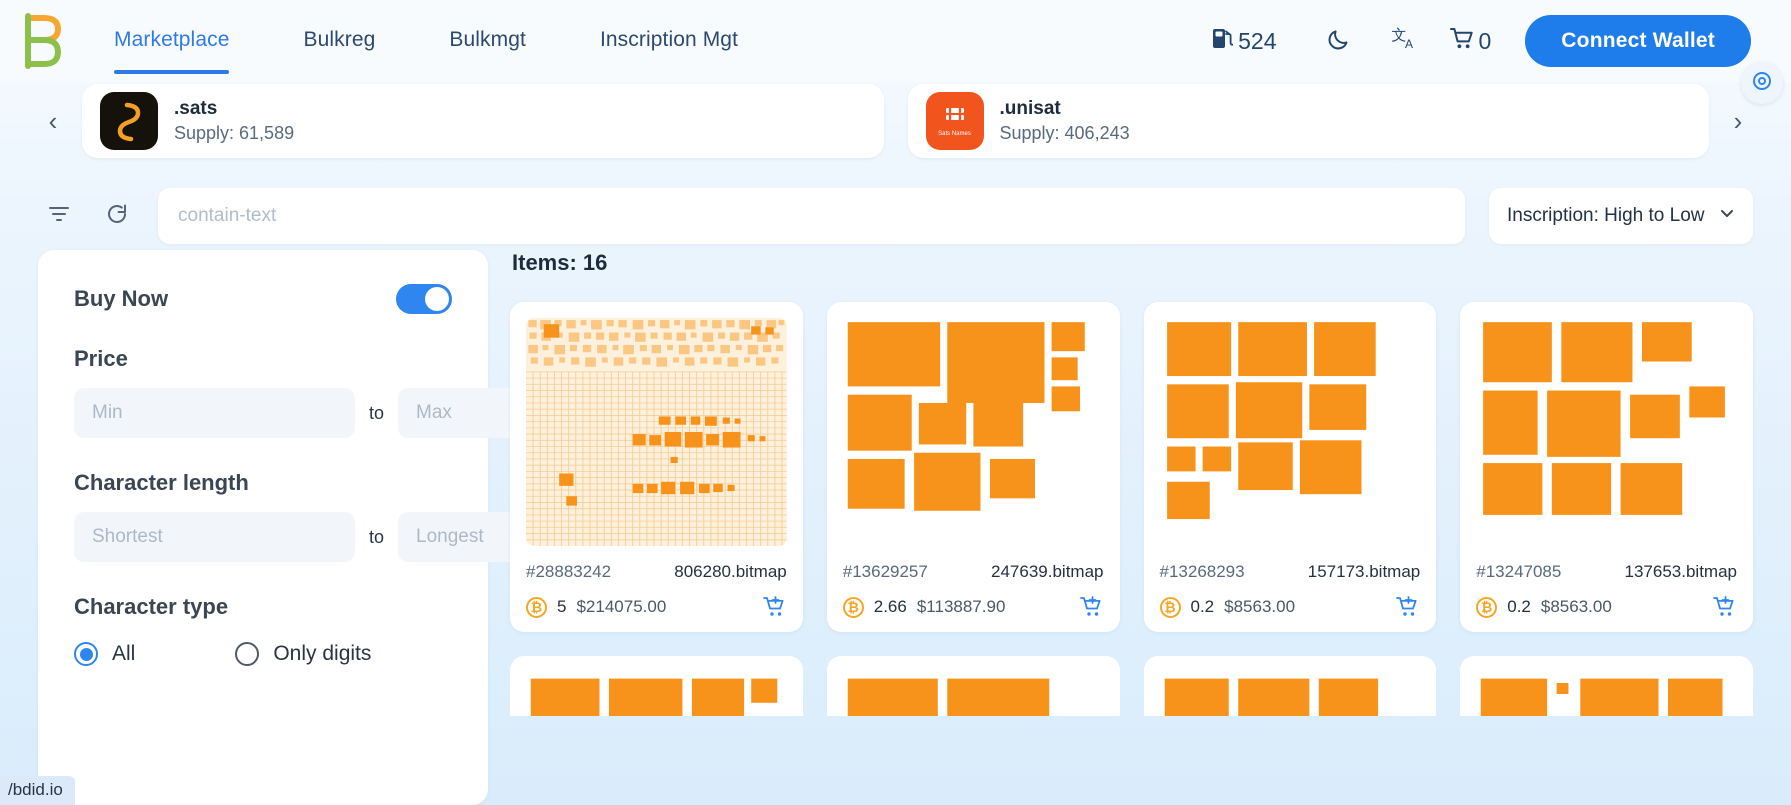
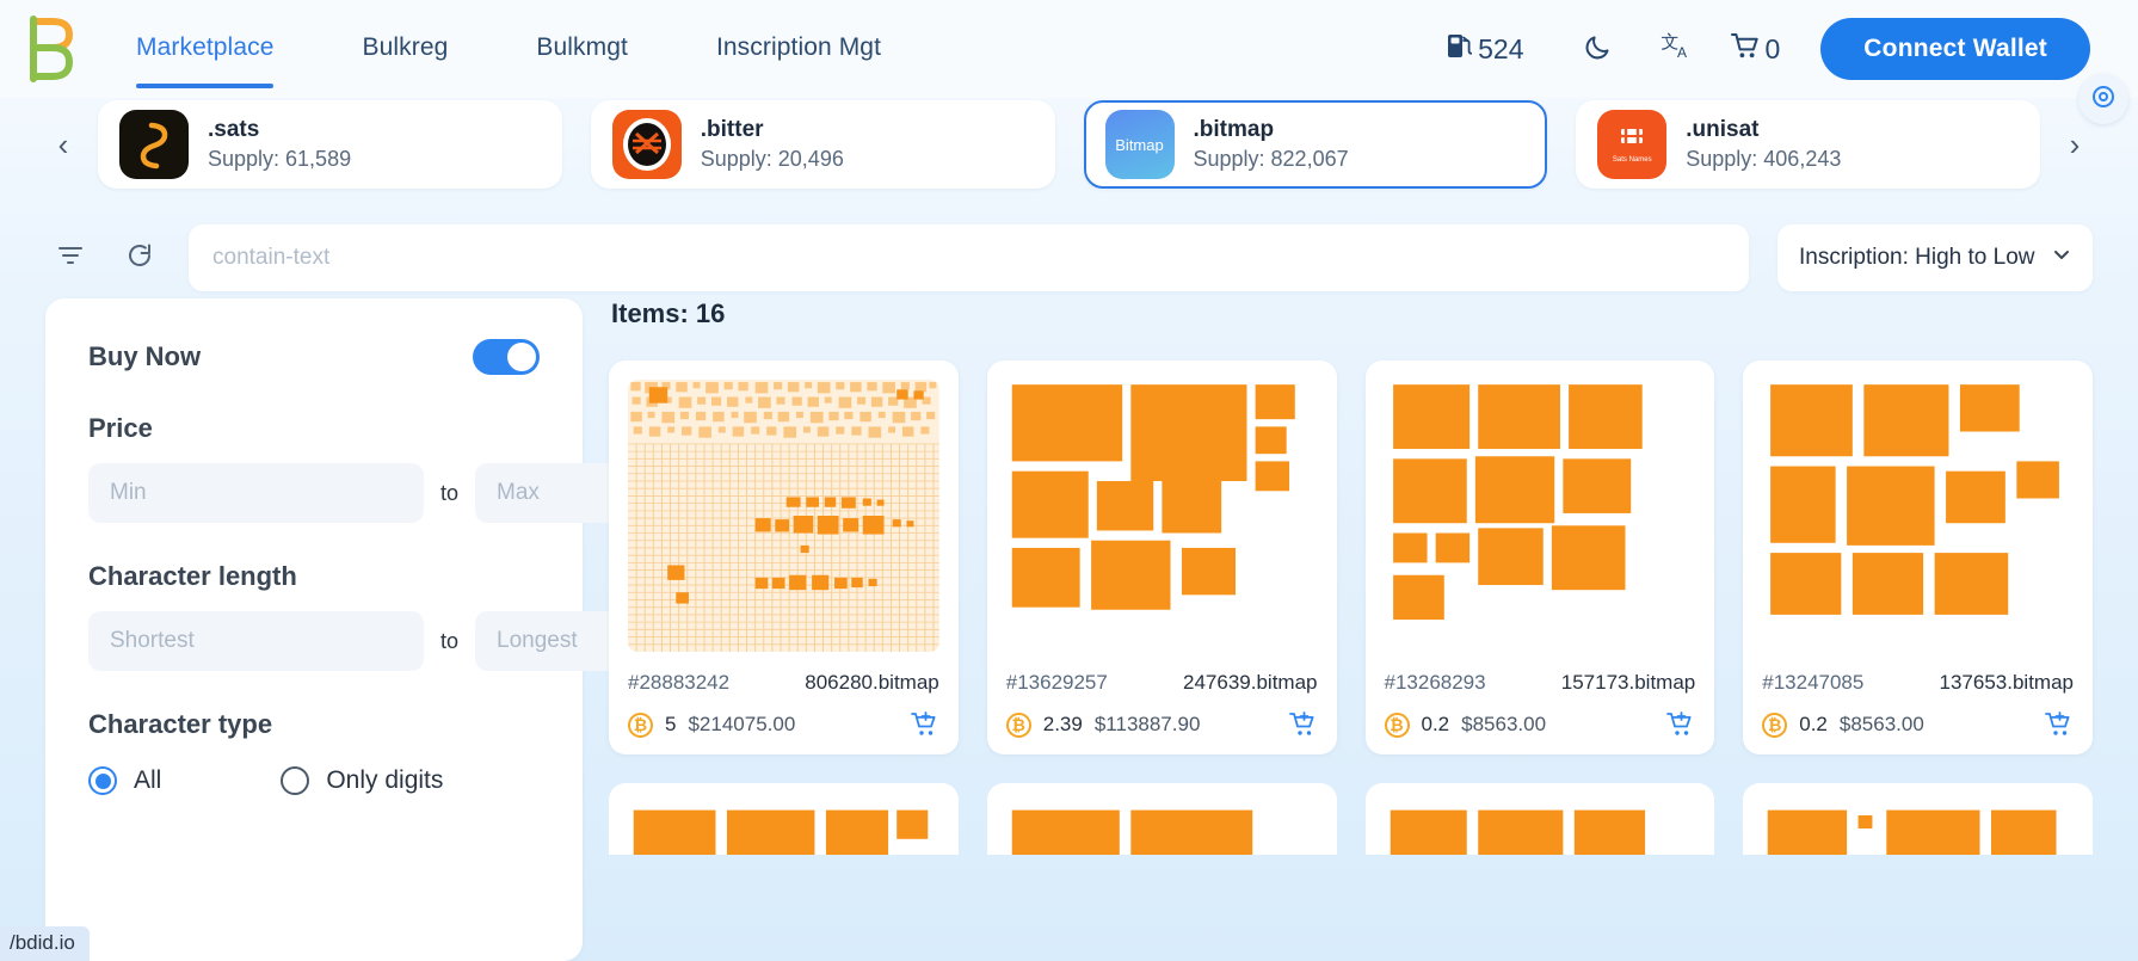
  Marketplace
  Bulkreg
  Bulkmgt
  Inscription Mgt
  524
  文
  A
  0
  Connect Wallet
  ‹
  .sats
  Supply: 61,589
+ .bitter
+ Supply: 20,496
+ Bitmap
+ .bitmap
+ Supply: 822,067
  .unisat
  Supply: 406,243
  ›
  contain-text
  Inscription: High to Low
  Buy Now
  Price
  Min
  to
  Max
  Character length
  Shortest
  to
  Longest
  Character type
  All
  Only digits
  Items: 16
  #28883242
  806280.bitmap
  ₿
  5
  $214075.00
  #13629257
  247639.bitmap
  ₿
- 2.66
+ 2.39
  $113887.90
  #13268293
  157173.bitmap
  ₿
  0.2
  $8563.00
  #13247085
  137653.bitmap
  ₿
  0.2
  $8563.00
  /bdid.io
